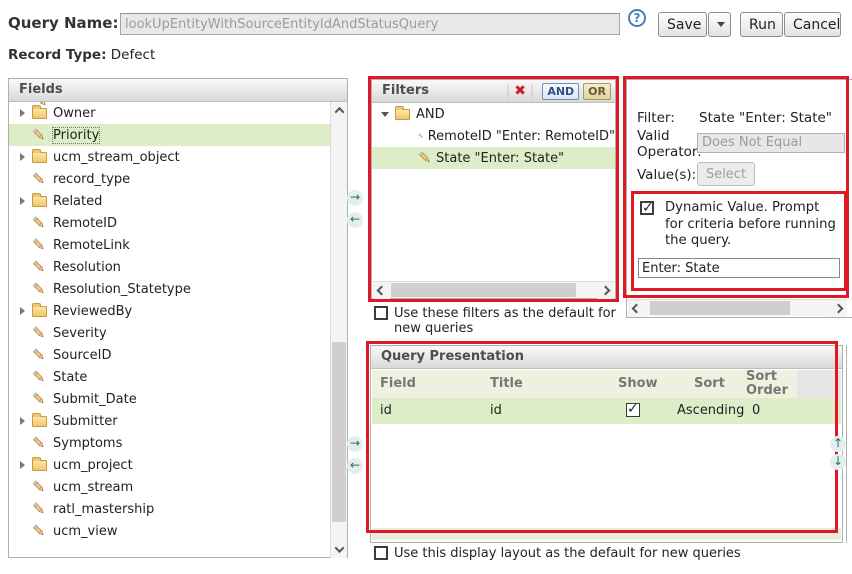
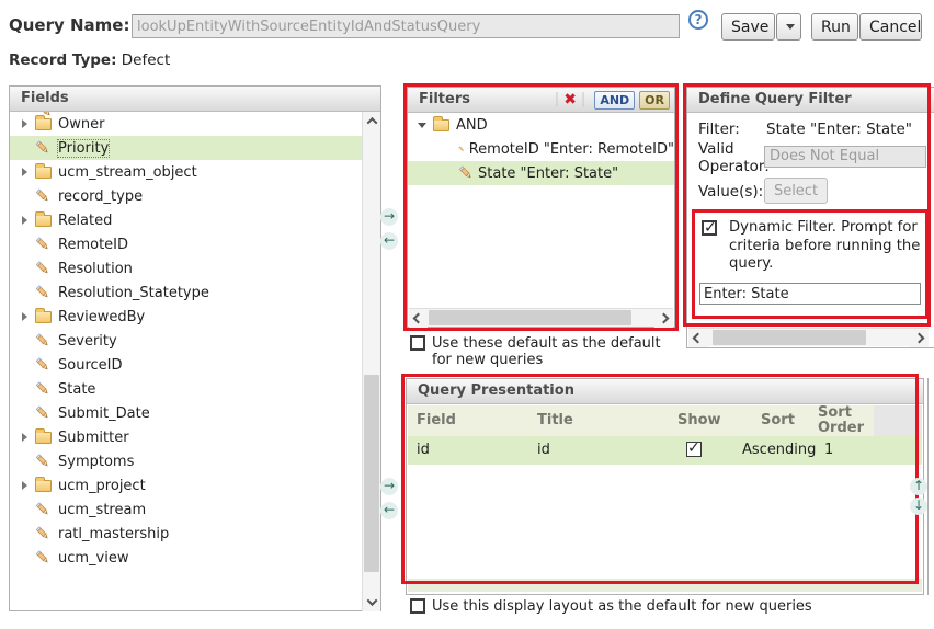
  Query Name:
  lookUpEntityWithSourceEntityIdAndStatusQuery
  ?
  Save
  Run
  Cancel
  Record Type: Defect
  Fields
  Owner
  Priority
  ucm_stream_object
  record_type
  Related
  RemoteID
- RemoteLink
  Resolution
  Resolution_Statetype
  ReviewedBy
  Severity
  SourceID
  State
  Submit_Date
  Submitter
  Symptoms
  ucm_project
  ucm_stream
  ratl_mastership
  ucm_view
  →
  ←
  Filters
  |
  ✖
  |
  AND
  OR
  AND
  RemoteID "Enter: RemoteID"
  State "Enter: State"
- Use these filters as the default for new queries
+ Use these default as the default for new queries
+ Define Query Filter
  Filter:
  State "Enter: State"
  Valid Operator
  Does Not Equal
  Value(s):
  Select
- Dynamic Value. Prompt for criteria before running the query.
+ Dynamic Filter. Prompt for criteria before running the query.
  Enter: State
  →
  ←
  Query Presentation
  Field
  Title
  Show
  Sort
  Sort Order
  id
  id
  Ascending
- 0
+ 1
  ↑
  ↓
  Use this display layout as the default for new queries
